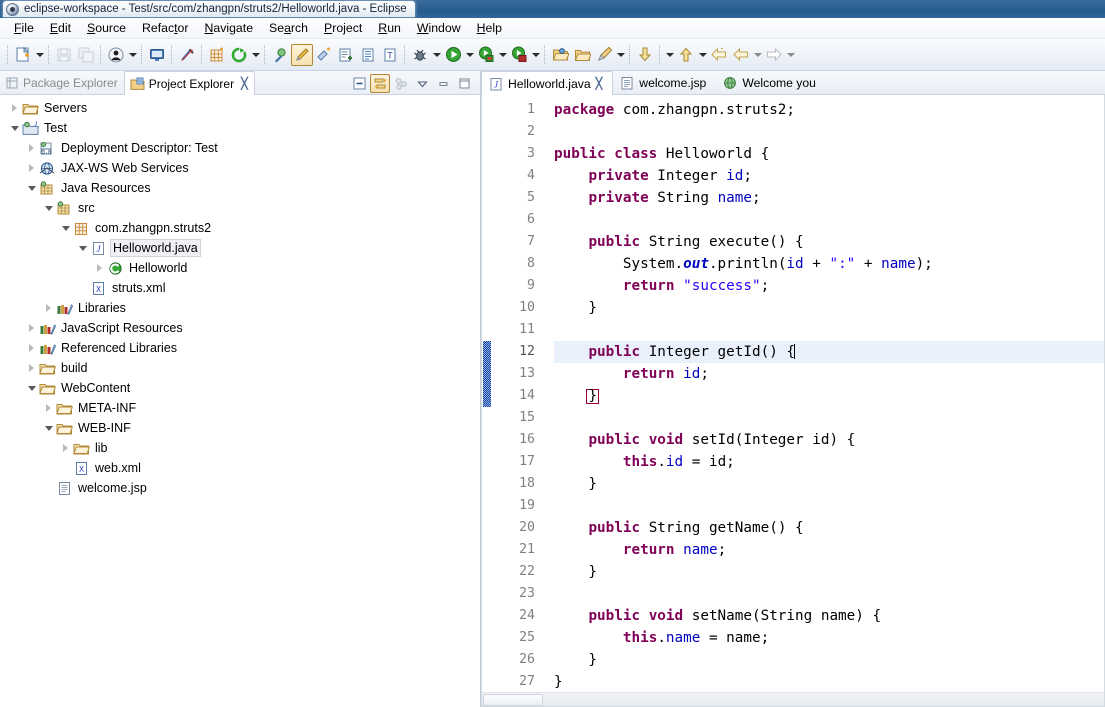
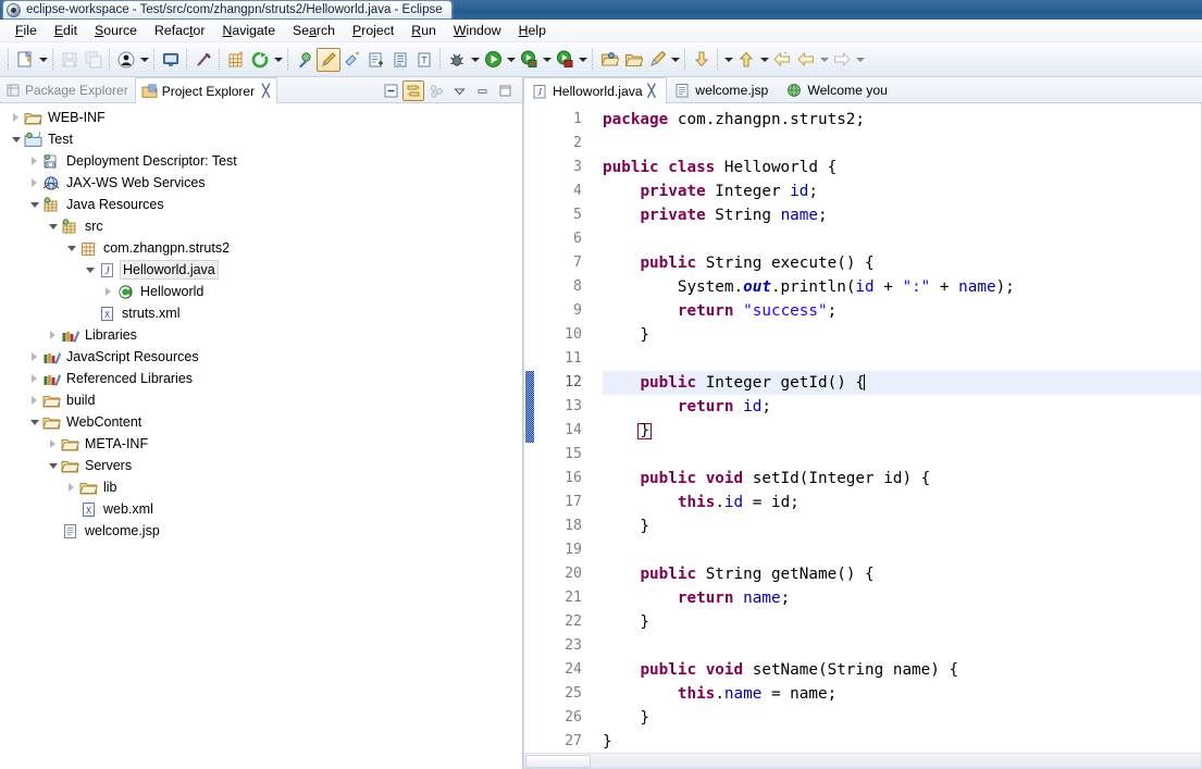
  eclipse-workspace - Test/src/com/zhangpn/struts2/Helloworld.java - Eclipse
  File
  Edit
  Source
  Refactor
  Navigate
  Search
  Project
  Run
  Window
  Help
  T
  Package Explorer
  Project Explorer
  ╳
- Servers
+ WEB-INF
  J
  Test
  Deployment Descriptor: Test
  JAX-WS Web Services
  Java Resources
  src
  com.zhangpn.struts2
  J
  Helloworld.java
  Helloworld
  X
  struts.xml
  Libraries
  JavaScript Resources
  Referenced Libraries
  build
  WebContent
  META-INF
- WEB-INF
+ Servers
  lib
  X
  web.xml
  welcome.jsp
  J
  Helloworld.java
  ╳
  welcome.jsp
  Welcome you
  1
  2
  3
  4
  5
  6
  7
  8
  9
  10
  11
  12
  13
  14
  15
  16
  17
  18
  19
  20
  21
  22
  23
  24
  25
  26
  27
  package com.zhangpn.struts2;
  public class Helloworld {
  private Integer id;
  private String name;
  public String execute() {
  System.out.println(id + ":" + name);
  return "success";
  }
  public Integer getId() {
  return id;
  }
  public void setId(Integer id) {
  this.id = id;
  }
  public String getName() {
  return name;
  }
  public void setName(String name) {
  this.name = name;
  }
  }
